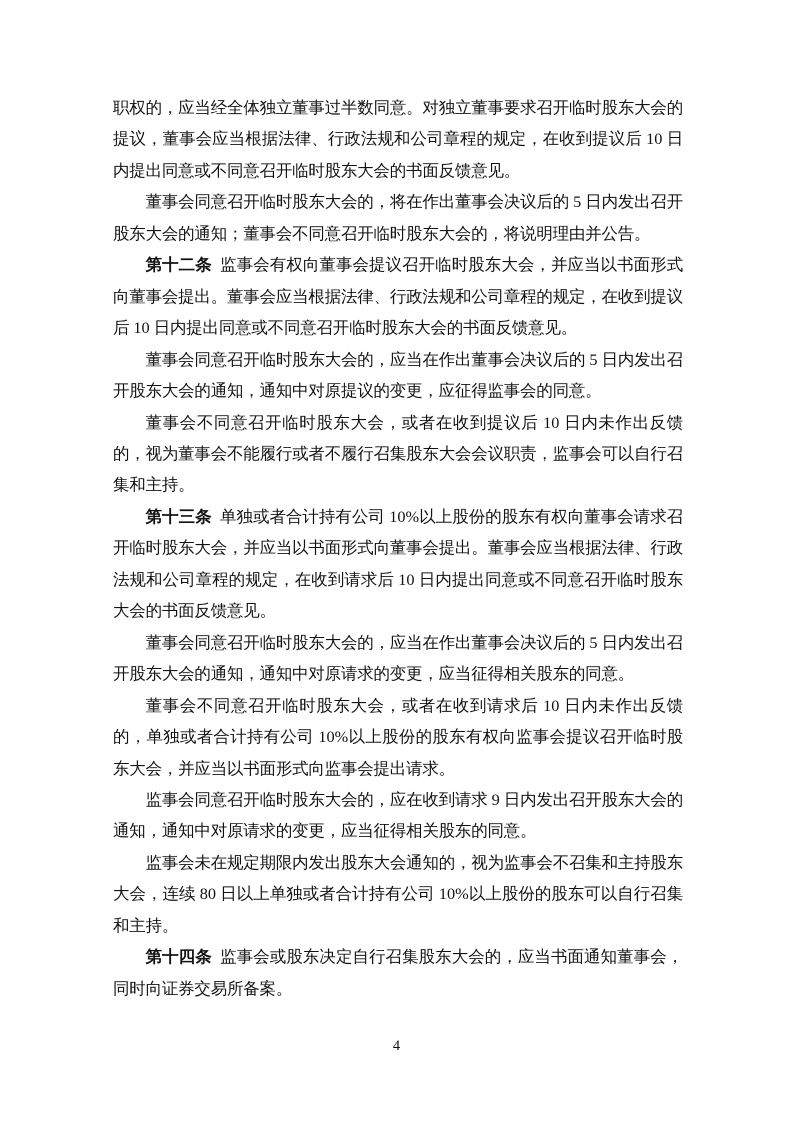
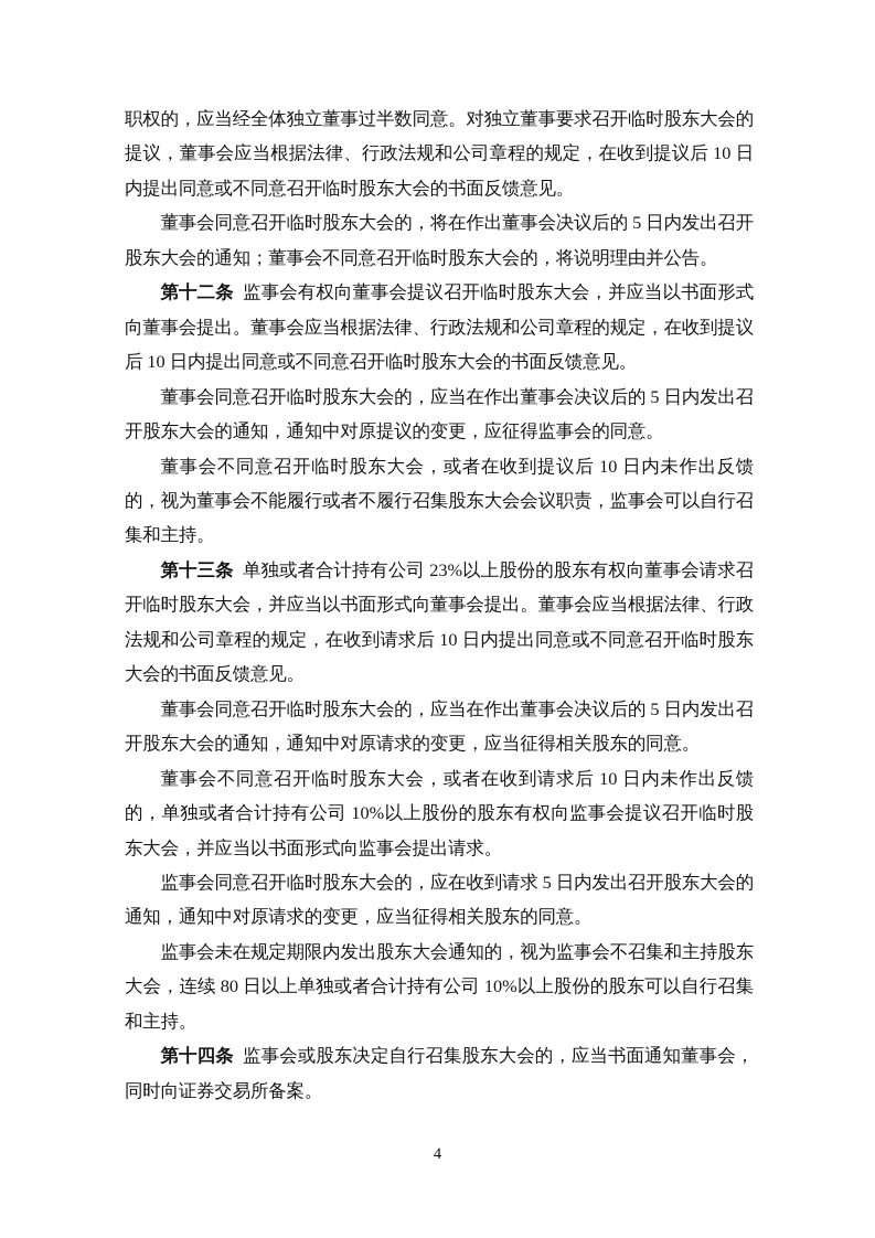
  职权的，应当经全体独立董事过半数同意。对独立董事要求召开临时股东大会的提议，董事会应当根据法律、行政法规和公司章程的规定，在收到提议后 10 日内提出同意或不同意召开临时股东大会的书面反馈意见。
  董事会同意召开临时股东大会的，将在作出董事会决议后的 5 日内发出召开股东大会的通知；董事会不同意召开临时股东大会的，将说明理由并公告。
  第十二条 监事会有权向董事会提议召开临时股东大会，并应当以书面形式向董事会提出。董事会应当根据法律、行政法规和公司章程的规定，在收到提议后 10 日内提出同意或不同意召开临时股东大会的书面反馈意见。
  董事会同意召开临时股东大会的，应当在作出董事会决议后的 5 日内发出召开股东大会的通知，通知中对原提议的变更，应征得监事会的同意。
  董事会不同意召开临时股东大会，或者在收到提议后 10 日内未作出反馈的，视为董事会不能履行或者不履行召集股东大会会议职责，监事会可以自行召集和主持。
- 第十三条 单独或者合计持有公司 10%以上股份的股东有权向董事会请求召开临时股东大会，并应当以书面形式向董事会提出。董事会应当根据法律、行政法规和公司章程的规定，在收到请求后 10 日内提出同意或不同意召开临时股东大会的书面反馈意见。
+ 第十三条 单独或者合计持有公司 23%以上股份的股东有权向董事会请求召开临时股东大会，并应当以书面形式向董事会提出。董事会应当根据法律、行政法规和公司章程的规定，在收到请求后 10 日内提出同意或不同意召开临时股东大会的书面反馈意见。
  董事会同意召开临时股东大会的，应当在作出董事会决议后的 5 日内发出召开股东大会的通知，通知中对原请求的变更，应当征得相关股东的同意。
  董事会不同意召开临时股东大会，或者在收到请求后 10 日内未作出反馈的，单独或者合计持有公司 10%以上股份的股东有权向监事会提议召开临时股东大会，并应当以书面形式向监事会提出请求。
- 监事会同意召开临时股东大会的，应在收到请求 9 日内发出召开股东大会的通知，通知中对原请求的变更，应当征得相关股东的同意。
+ 监事会同意召开临时股东大会的，应在收到请求 5 日内发出召开股东大会的通知，通知中对原请求的变更，应当征得相关股东的同意。
  监事会未在规定期限内发出股东大会通知的，视为监事会不召集和主持股东大会，连续 80 日以上单独或者合计持有公司 10%以上股份的股东可以自行召集和主持。
  第十四条 监事会或股东决定自行召集股东大会的，应当书面通知董事会，同时向证券交易所备案。
  4
